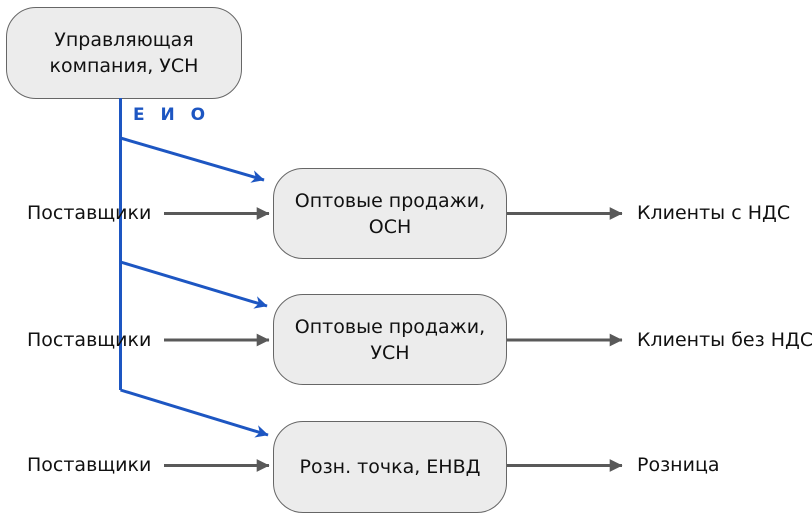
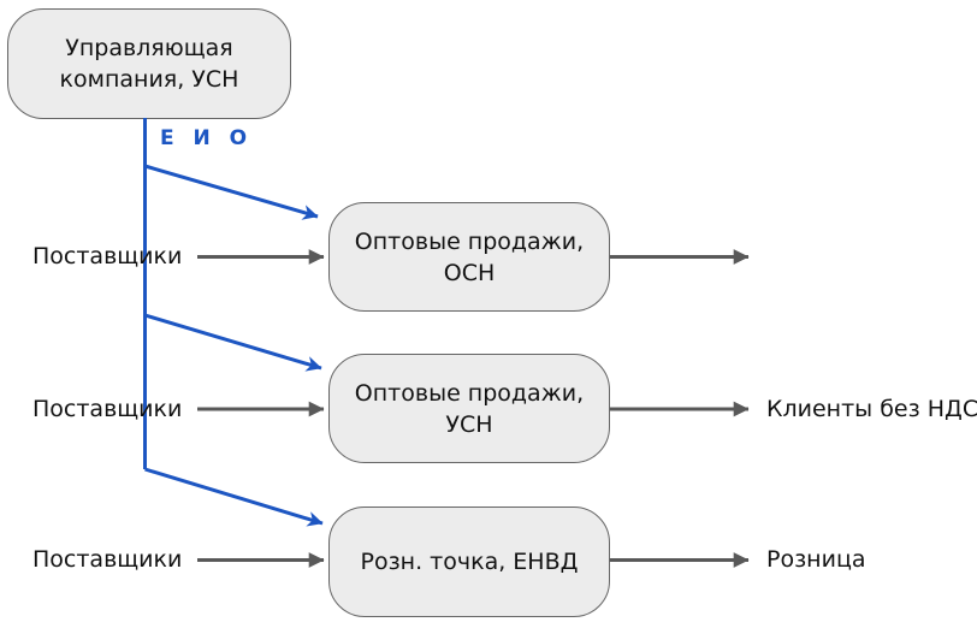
  Управляющая
  компания, УСН
  Оптовые продажи,
  ОСН
  Оптовые продажи,
  УСН
  Розн. точка, ЕНВД
  Е И О
  Поставщики
  Поставщики
  Поставщики
- Клиенты с НДС
  Клиенты без НДС
  Розница
